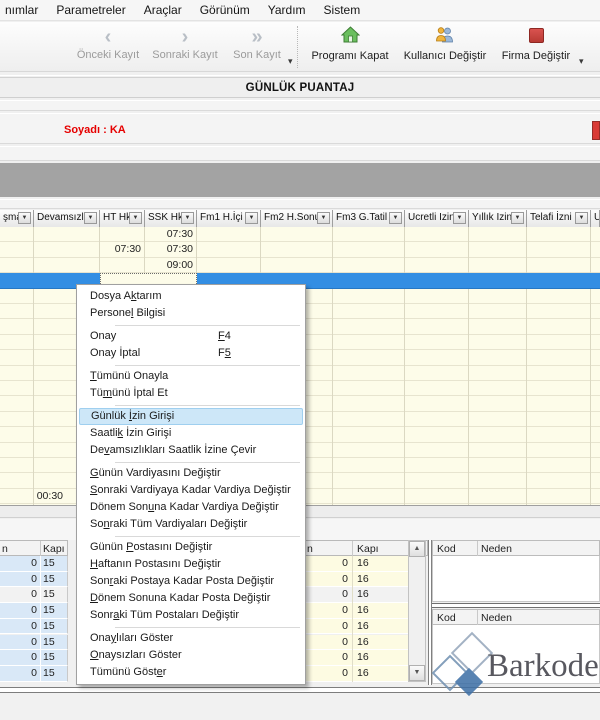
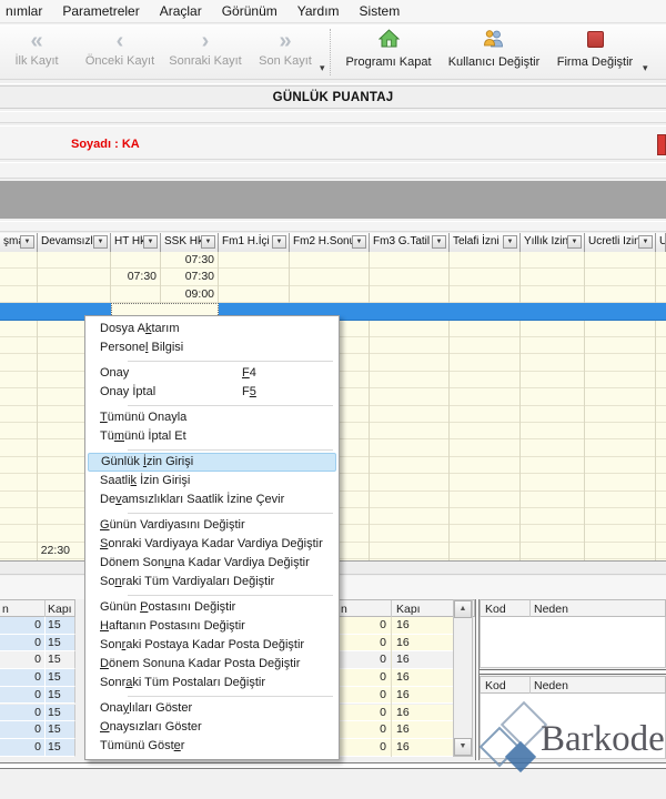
  nımlar Parametreler Araçlar Görünüm Yardım Sistem
+ «
+ İlk Kayıt
  ‹
  Önceki Kayıt
  ›
  Sonraki Kayıt
  »
  Son Kayıt
  ▾
  Programı Kapat
  Kullanıcı Değiştir
  Firma Değiştir
  ▾
  GÜNLÜK PUANTAJ
  Soyadı : KA
  Devamsızl
  HT H
  SSK H
  Fm1 H.İçi
  Fm2 H.Son
  Fm3 G.Tatil
- Ucretli Izin
+ Telafi İzni
  Yıllık Izin
- Telafi İzni
+ Ucretli Izin
  07:30
  07:30
  07:30
  09:00
- 00:30
+ 22:30
  n
  Kapı
  0
  15
  0
  15
  0
  15
  0
  15
  0
  15
  0
  15
  0
  15
  0
  15
  n
  Kapı
  0
  16
  0
  16
  0
  16
  0
  16
  0
  16
  0
  16
  0
  16
  0
  16
  Kod
  Neden
  Kod
  Neden
  Barkode
  Dosya Aktarım
  Personel Bilgisi
  Onay
  F4
  Onay İptal
  F5
  Tümünü Onayla
  Tümünü İptal Et
  Günlük İzin Girişi
  Saatlik İzin Girişi
  Devamsızlıkları Saatlik İzine Çevir
  Günün Vardiyasını Değiştir
  Sonraki Vardiyaya Kadar Vardiya Değiştir
  Dönem Sonuna Kadar Vardiya Değiştir
  Sonraki Tüm Vardiyaları Değiştir
  Günün Postasını Değiştir
  Haftanın Postasını Değiştir
  Sonraki Postaya Kadar Posta Değiştir
  Dönem Sonuna Kadar Posta Değiştir
  Sonraki Tüm Postaları Değiştir
  Onaylıları Göster
  Onaysızları Göster
  Tümünü Göster
